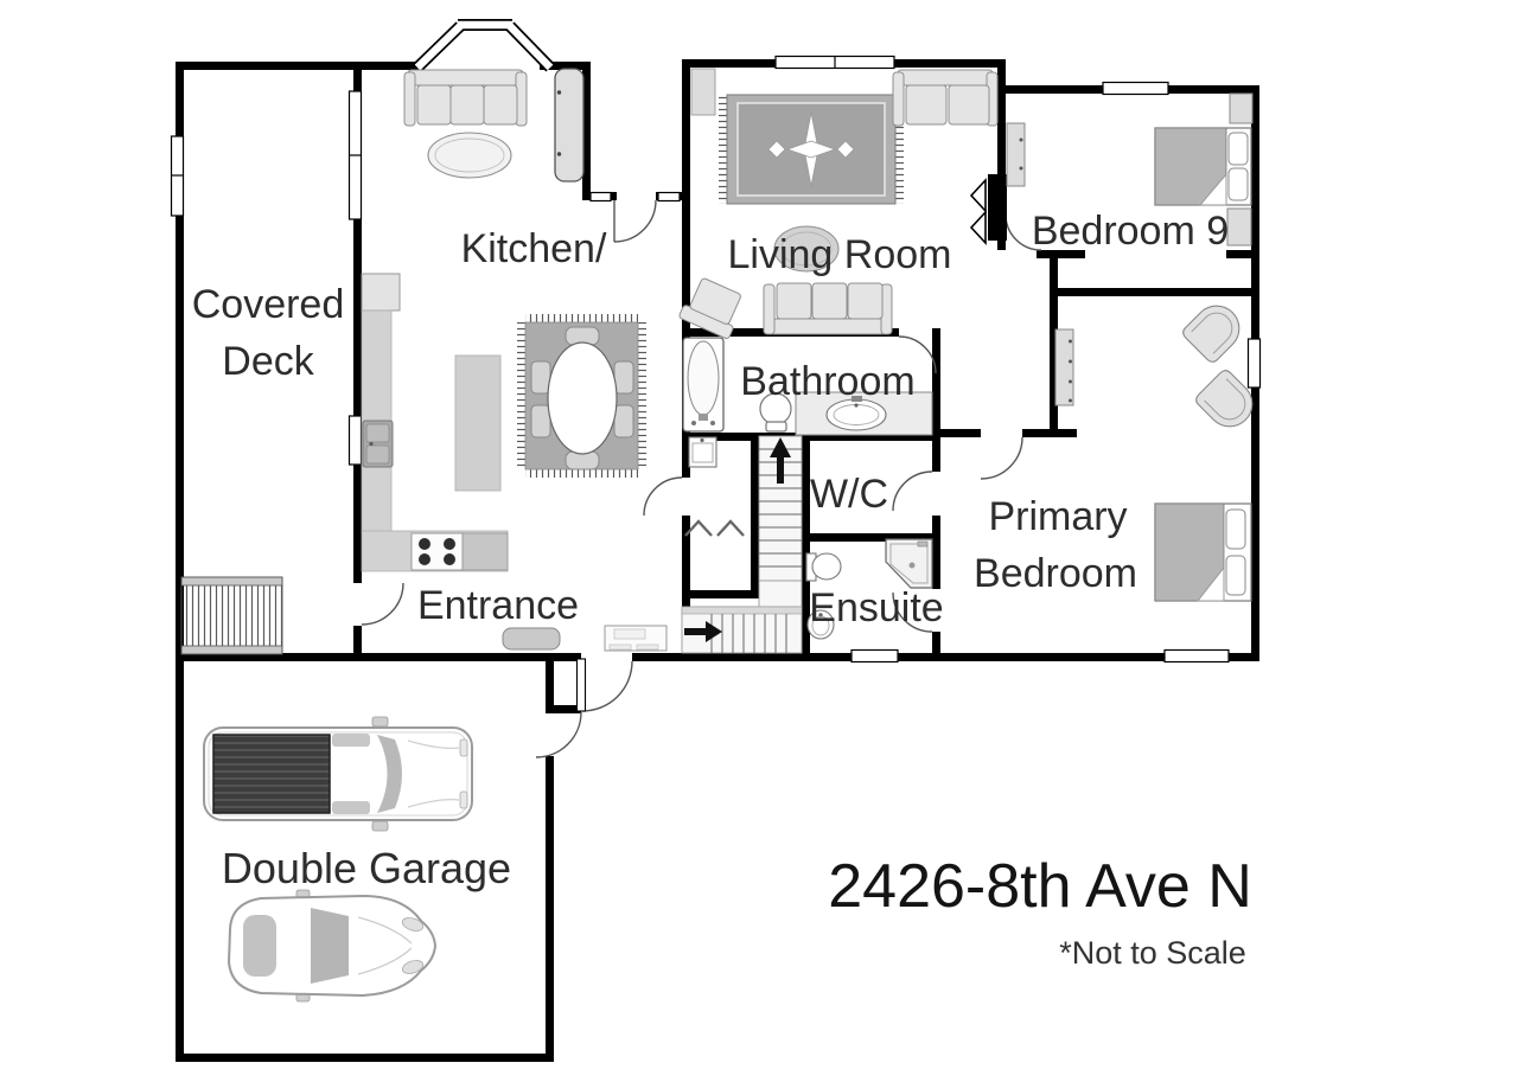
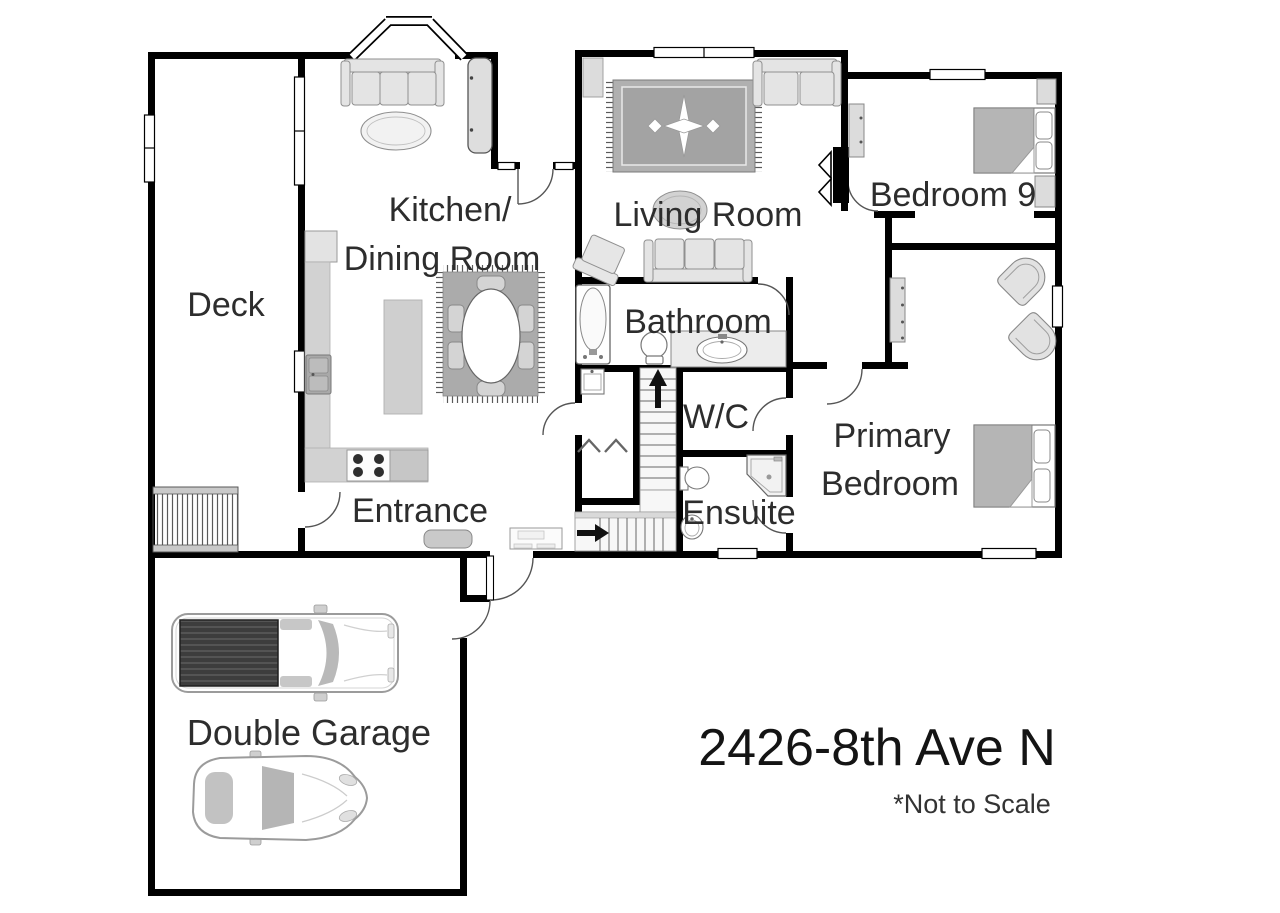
- Covered
  Deck
  Kitchen/
+ Dining Room
  Living Room
  Bedroom 9
  Bathroom
  W/C
  Primary
  Bedroom
  Ensuite
  Entrance
  Double Garage
  2426-8th Ave N
  *Not to Scale
